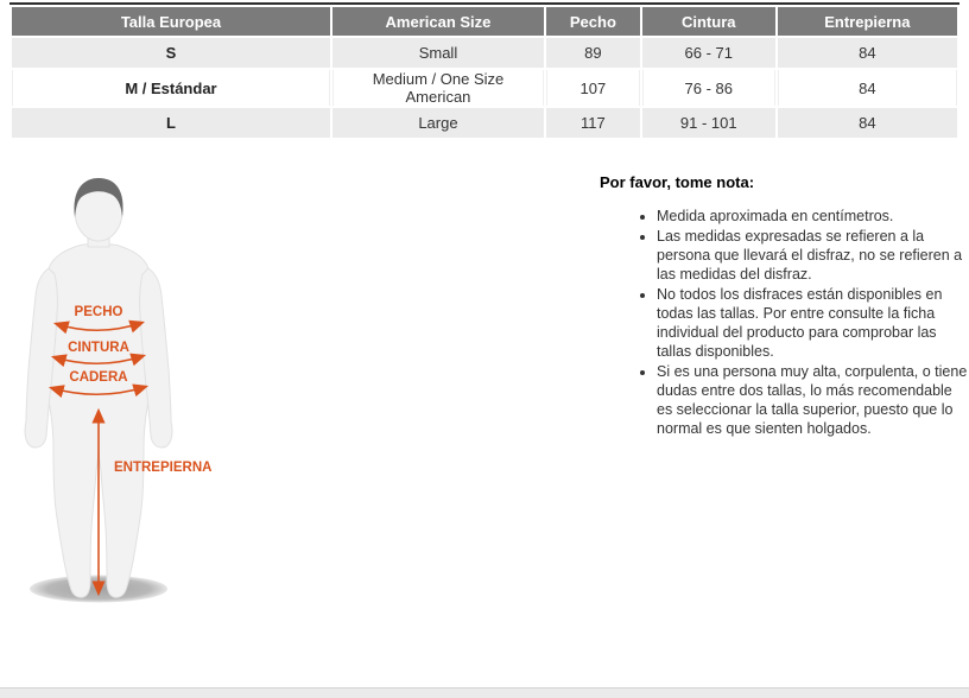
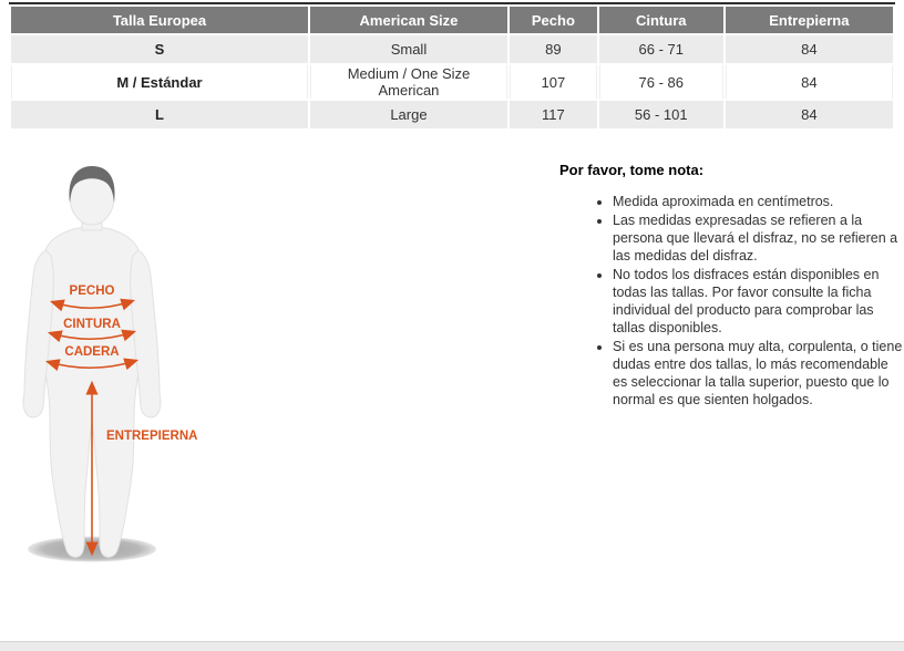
  Talla Europea	American Size	Pecho	Cintura	Entrepierna
  S	Small	89	66 - 71	84
  M / Estándar	Medium / One Size American	107	76 - 86	84
- L	Large	117	91 - 101	84
+ L	Large	117	56 - 101	84
  PECHO
  CINTURA
  CADERA
  ENTREPIERNA
  Por favor, tome nota:
  Medida aproximada en centímetros.
  Las medidas expresadas se refieren a la persona que llevará el disfraz, no se refieren a las medidas del disfraz.
- No todos los disfraces están disponibles en todas las tallas. Por entre consulte la ficha individual del producto para comprobar las tallas disponibles.
+ No todos los disfraces están disponibles en todas las tallas. Por favor consulte la ficha individual del producto para comprobar las tallas disponibles.
  Si es una persona muy alta, corpulenta, o tiene dudas entre dos tallas, lo más recomendable es seleccionar la talla superior, puesto que lo normal es que sienten holgados.
